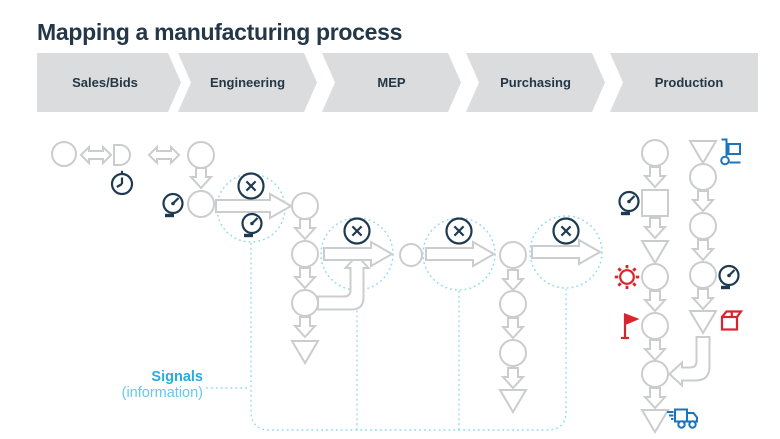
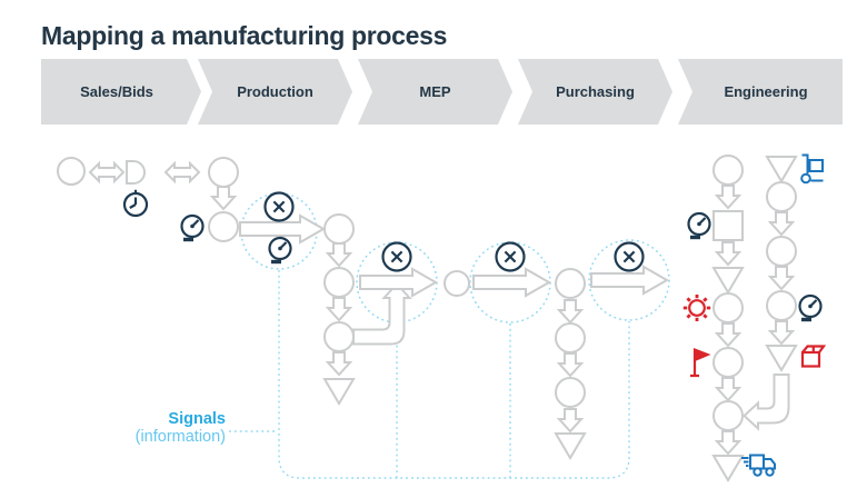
  Mapping a manufacturing process
  Sales/Bids
- Engineering
+ Production
  MEP
  Purchasing
- Production
+ Engineering
  Signals
  (information)
